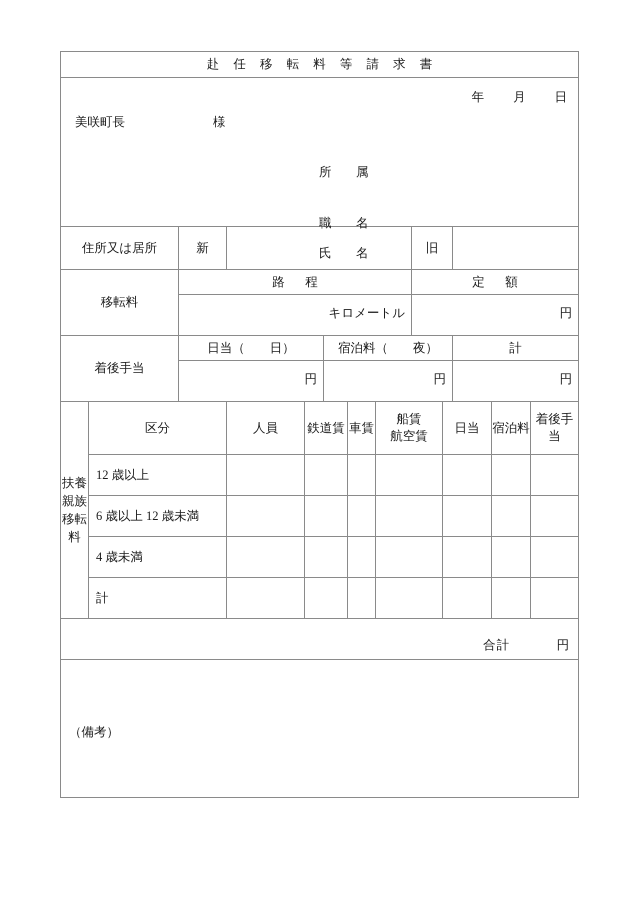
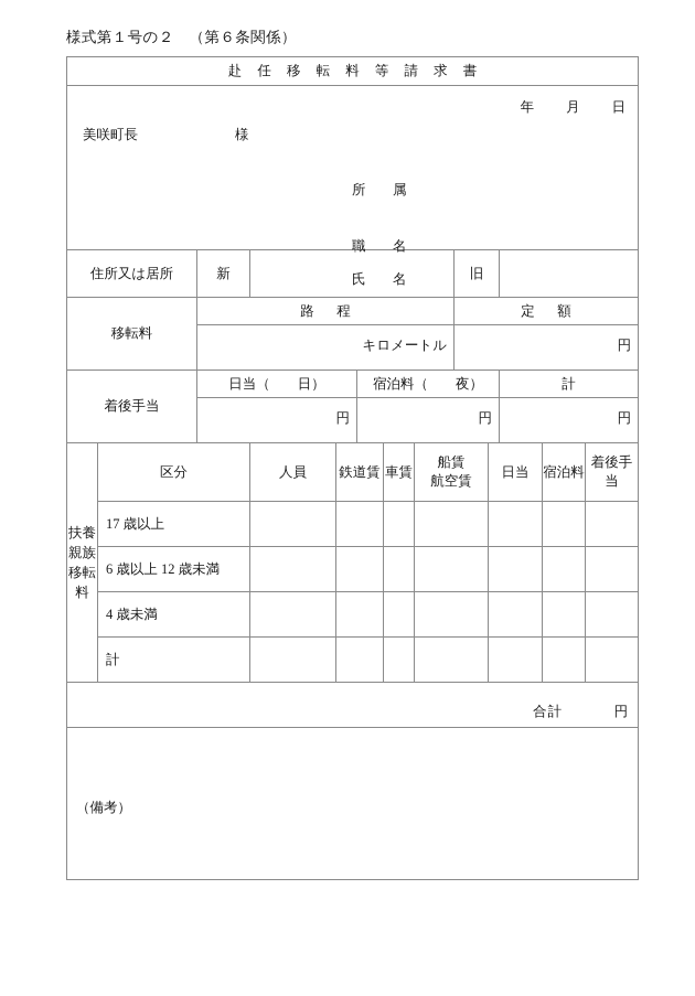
+ 様式第１号の２ （第６条関係）
  赴 任 移 転 料 等 請 求 書
  年 月 日 美咲町長 様 所 属 職 名 氏 名
  住所又は居所	新		旧
  移転料	路 程	定 額
  キロメートル	円
  着後手当	日当（ 日）	宿泊料（ 夜）	計
  円	円	円
  扶養親族移転料	区分	人員	鉄道賃	車賃	船賃 航空賃	日当	宿泊料	着後手当
- 12 歳以上
+ 17 歳以上
  6 歳以上 12 歳未満
  4 歳未満
  計
  合計 円
  （備考）
